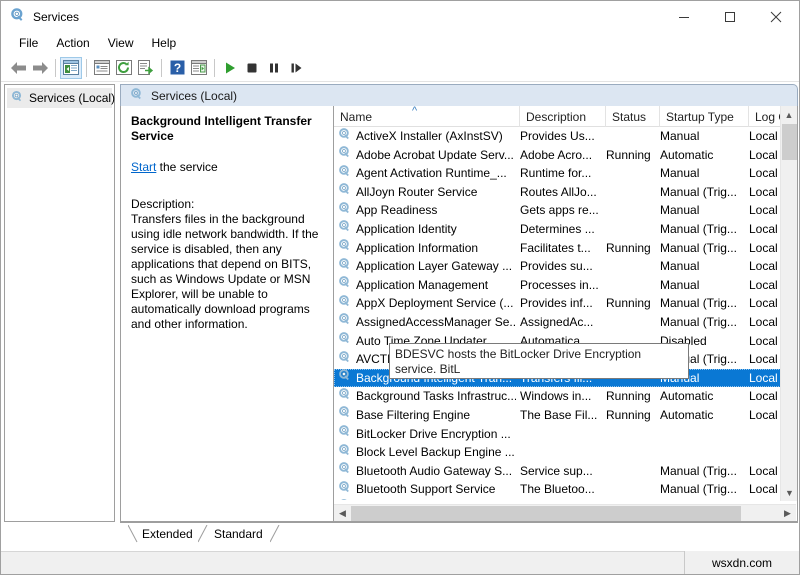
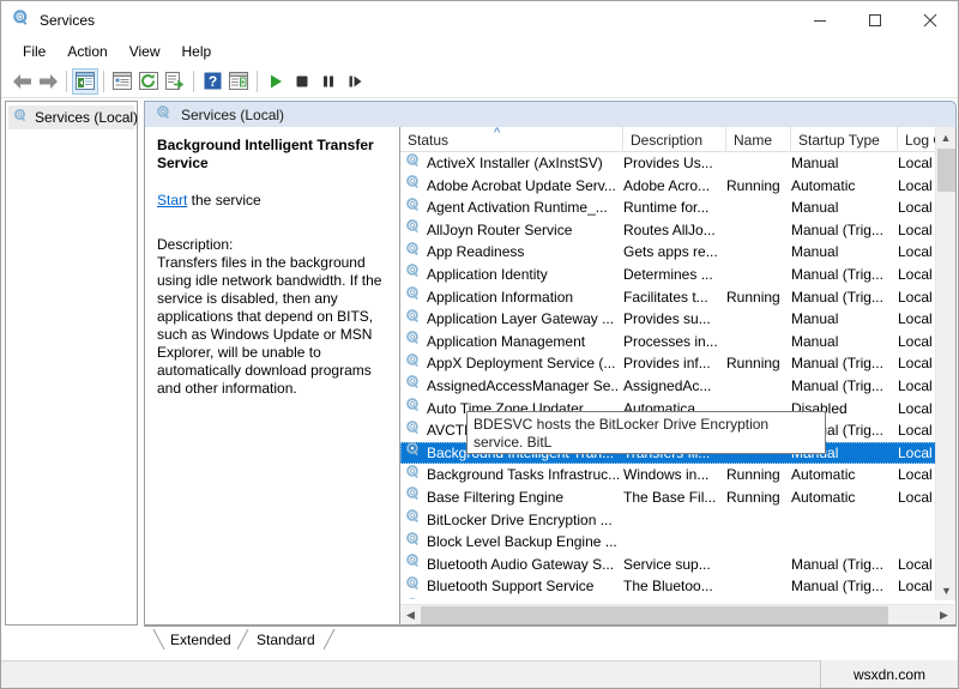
  Services
  File
  Action
  View
  Help
  ?
  Services (Local)
  Services (Local)
  Background Intelligent Transfer Service
  Start the service
  Description:
  Transfers files in the background using idle network bandwidth. If the service is disabled, then any applications that depend on BITS, such as Windows Update or MSN Explorer, will be unable to automatically download programs and other information.
- Name
+ Status
  ^
  Description
- Status
+ Name
  Startup Type
  ActiveX Installer (AxInstSV)
  Provides Us...
  Manual
  Local
  Adobe Acrobat Update Serv...
  Adobe Acro...
  Running
  Automatic
  Local
  Agent Activation Runtime_...
  Runtime for...
  Manual
  Local
  AllJoyn Router Service
  Routes AllJo...
  Manual (Trig...
  Local
  App Readiness
  Gets apps re...
  Manual
  Local
  Application Identity
  Determines ...
  Manual (Trig...
  Local
  Application Information
  Facilitates t...
  Running
  Manual (Trig...
  Local
  Application Layer Gateway ...
  Provides su...
  Manual
  Local
  Application Management
  Processes in...
  Manual
  Local
  AppX Deployment Service (...
  Provides inf...
  Running
  Manual (Trig...
  Local
  AssignedAccessManager Se..
  AssignedAc...
  Manual (Trig...
  Local
  Auto Time Zone Updater
  Automatica...
  Disabled
  Local
  al (Trig...
  Local
  Local
  Background Tasks Infrastruc...
  Windows in...
  Running
  Automatic
  Local
  Base Filtering Engine
  The Base Fil...
  Running
  Automatic
  Local
  BitLocker Drive Encryption ...
  Block Level Backup Engine ...
  Bluetooth Audio Gateway S...
  Service sup...
  Manual (Trig...
  Local
  Bluetooth Support Service
  The Bluetoo...
  Manual (Trig...
  Local
  ▲
  ▼
  ◀
  ▶
  BDESVC hosts the BitLocker Drive Encryption service. BitL
  Extended
  Standard
  wsxdn.com
